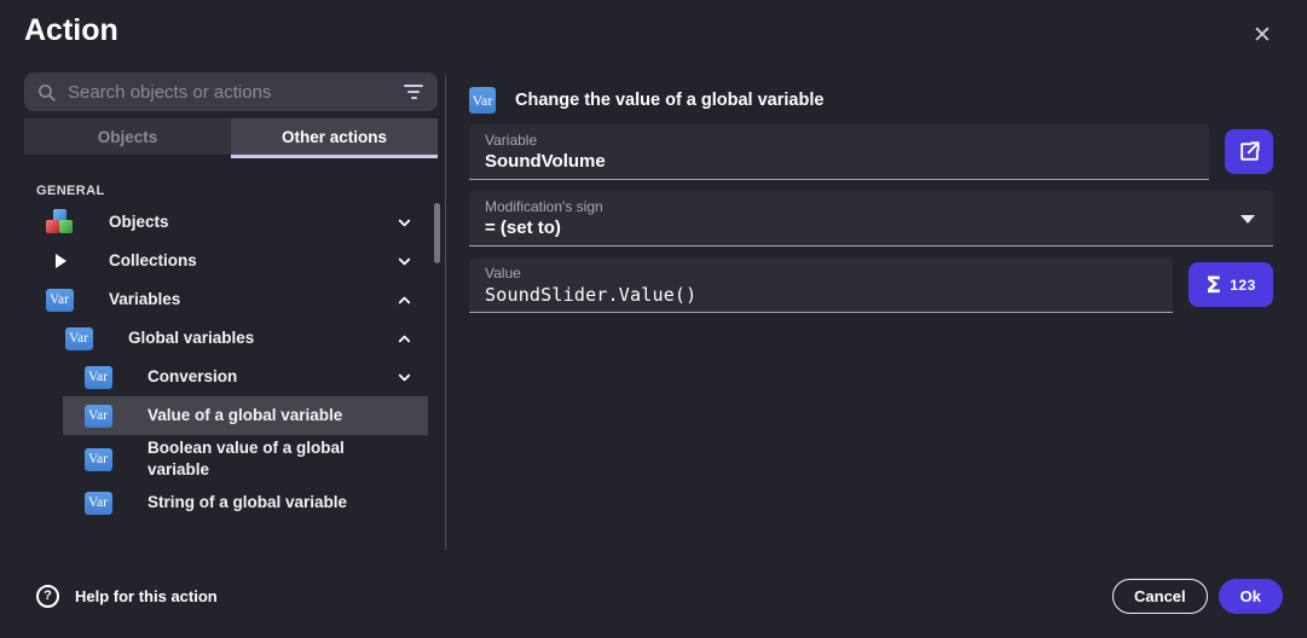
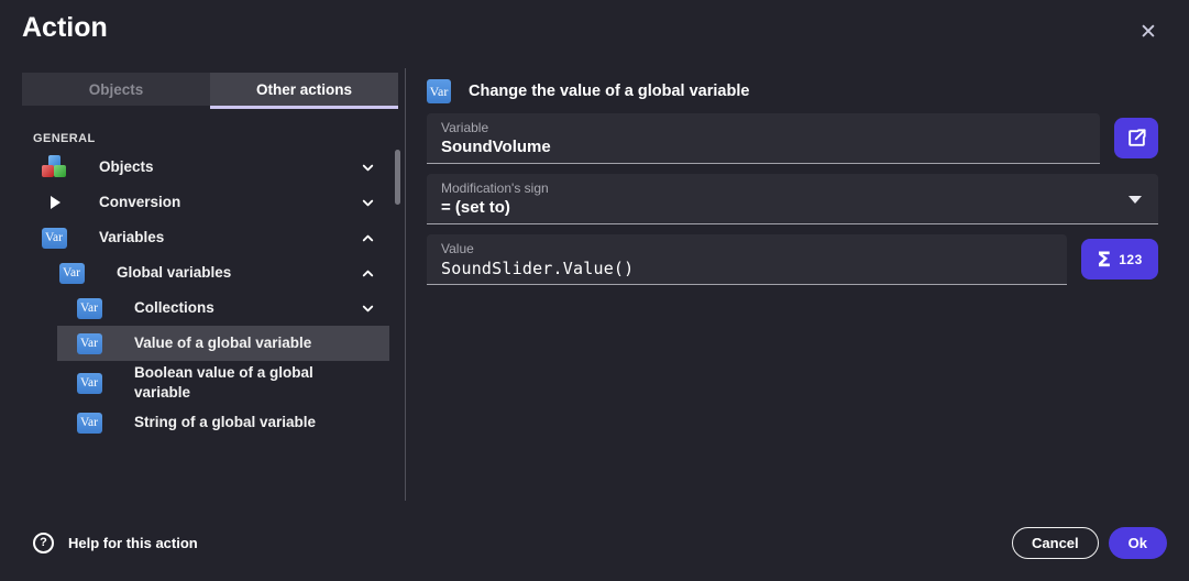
  Action
  ✕
- Search objects or actions
  Objects
  Other actions
  GENERAL
  Objects
- Collections
+ Conversion
  Var
  Variables
  Var
  Global variables
  Var
- Conversion
+ Collections
  Var
  Value of a global variable
  Var
  Boolean value of a global variable
  Var
  String of a global variable
  Var
  Change the value of a global variable
  Variable
  SoundVolume
  Modification's sign
  = (set to)
  Value
  SoundSlider.Value()
  Σ
  123
  ?
  Help for this action
  Cancel
  Ok
